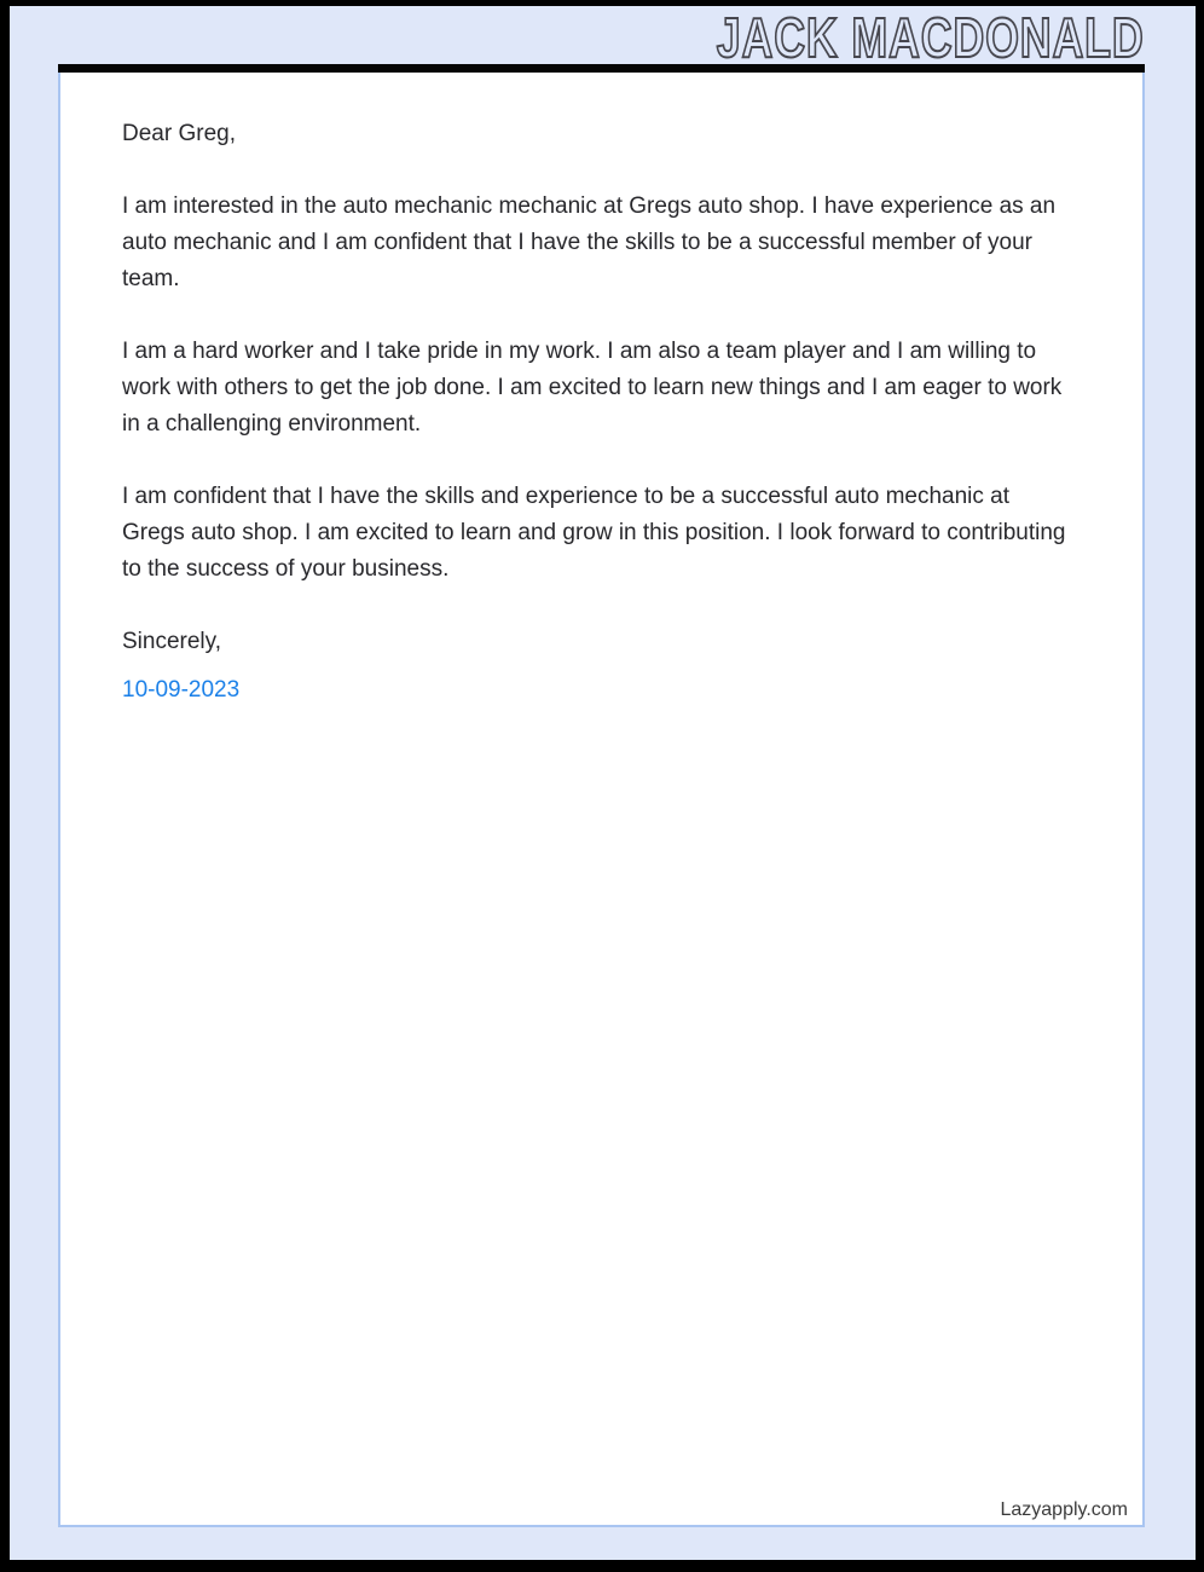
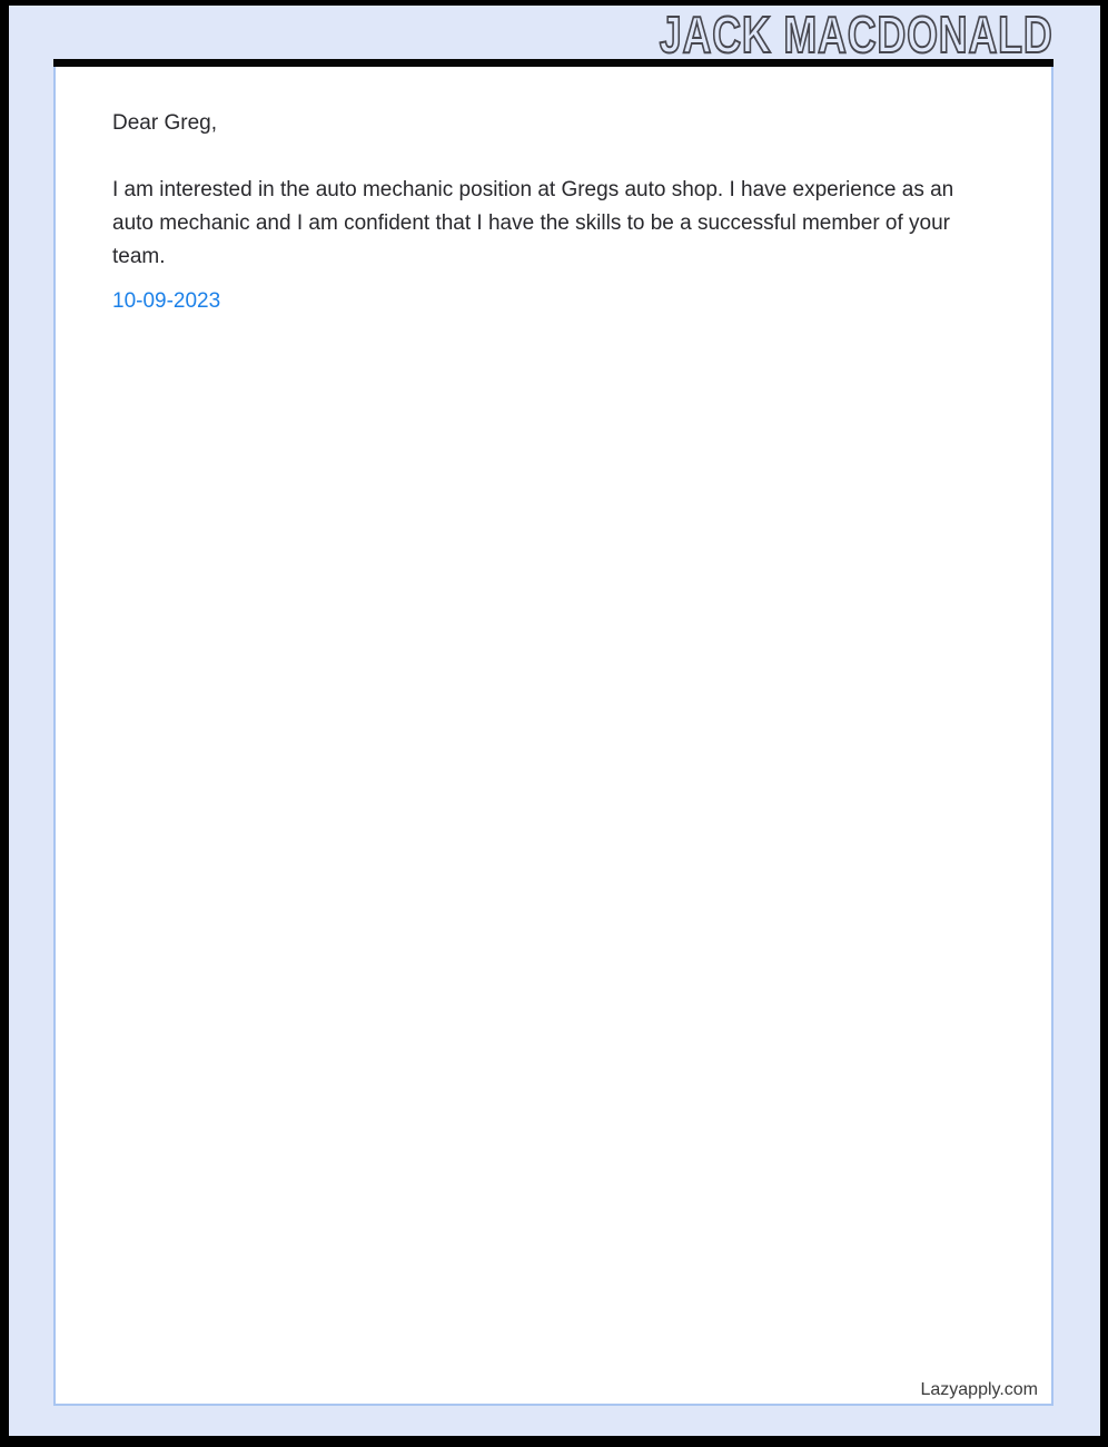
  JACK MACDONALD
  Dear Greg,
- I am interested in the auto mechanic mechanic at Gregs auto shop. I have experience as an auto mechanic and I am confident that I have the skills to be a successful member of your team.
+ I am interested in the auto mechanic position at Gregs auto shop. I have experience as an auto mechanic and I am confident that I have the skills to be a successful member of your team.
- I am a hard worker and I take pride in my work. I am also a team player and I am willing to work with others to get the job done. I am excited to learn new things and I am eager to work in a challenging environment.
- I am confident that I have the skills and experience to be a successful auto mechanic at Gregs auto shop. I am excited to learn and grow in this position. I look forward to contributing to the success of your business.
- Sincerely,
  10-09-2023
  Lazyapply.com
